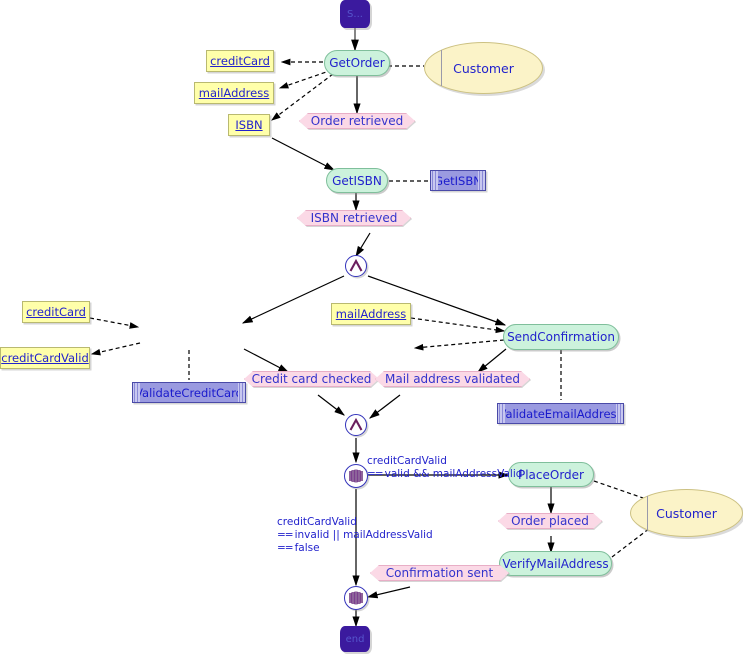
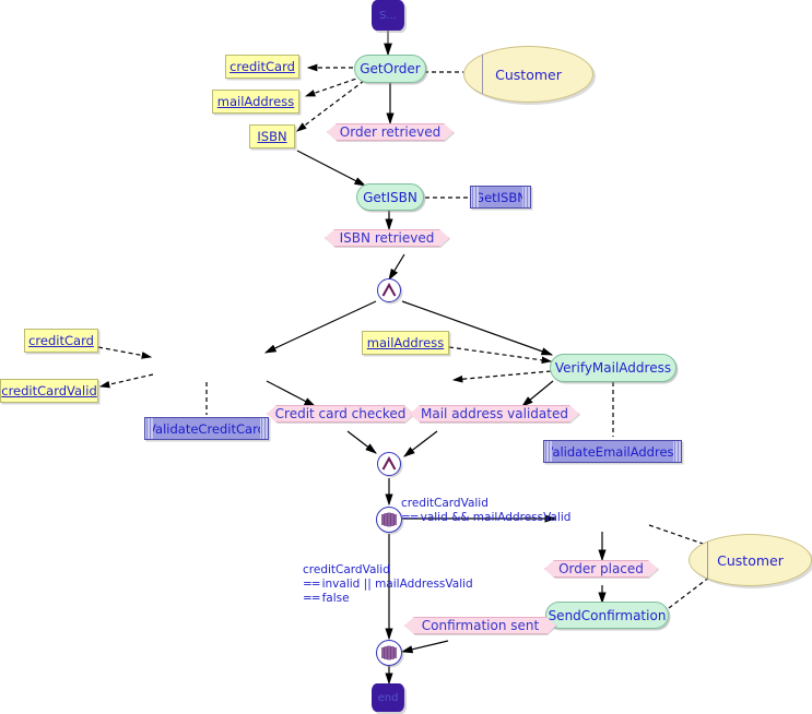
  S...
  end
  GetOrder
  GetISBN
- SendConfirmation
+ VerifyMailAddress
- PlaceOrder
- VerifyMailAddress
+ SendConfirmation
  Order retrieved
  ISBN retrieved
  Credit card checked
  Mail address validated
  Order placed
  Confirmation sent
  creditCard
  mailAddress
  ISBN
  creditCard
  creditCardValid
  mailAddress
  GetISBN
  ValidateCreditCard
  ValidateEmailAddress
  Customer
  Customer
  creditCardValid
  == valid && mailAddressValid
  creditCardValid
  == invalid || mailAddressValid
  == false
